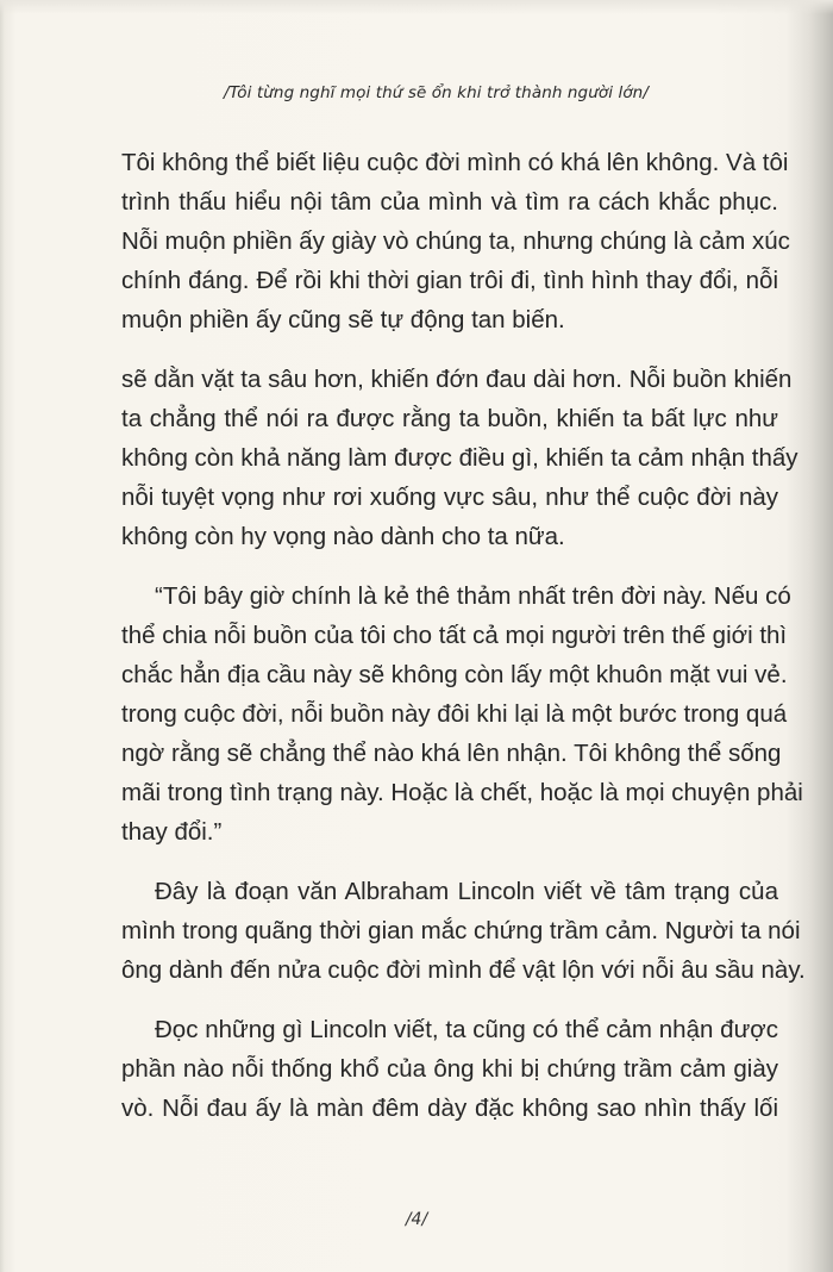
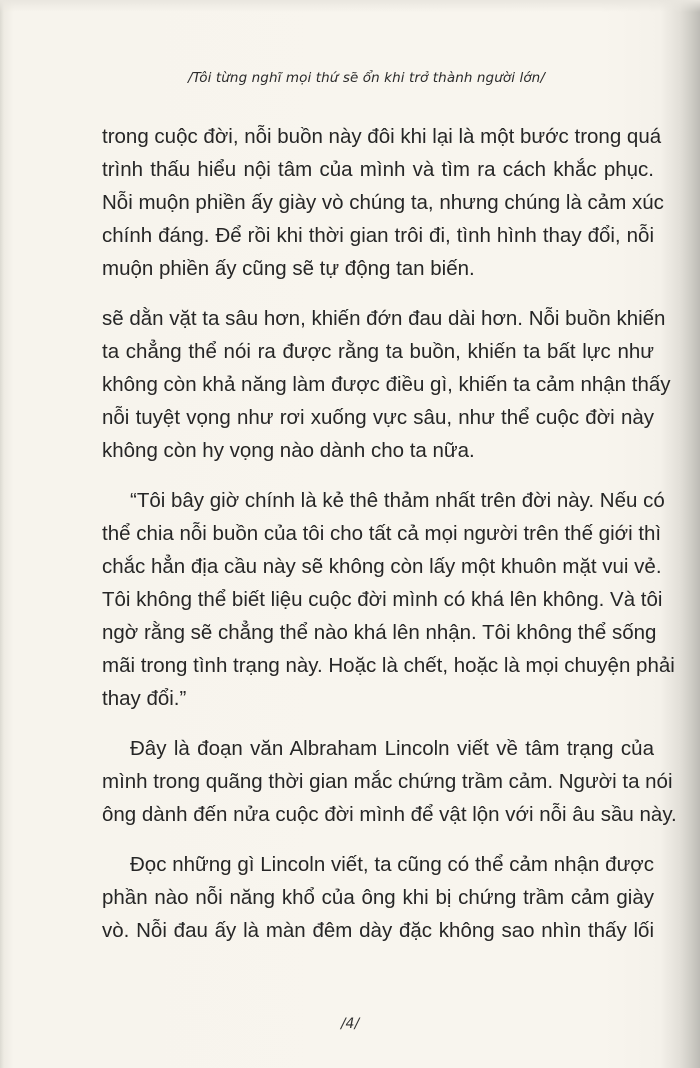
  /Tôi từng nghĩ mọi thứ sẽ ổn khi trở thành người lớn/
- Tôi không thể biết liệu cuộc đời mình có khá lên không. Và tôi
+ trong cuộc đời, nỗi buồn này đôi khi lại là một bước trong quá
  trình thấu hiểu nội tâm của mình và tìm ra cách khắc phục.
  Nỗi muộn phiền ấy giày vò chúng ta, nhưng chúng là cảm xúc
  chính đáng. Để rồi khi thời gian trôi đi, tình hình thay đổi, nỗi
  muộn phiền ấy cũng sẽ tự động tan biến.
  sẽ dằn vặt ta sâu hơn, khiến đớn đau dài hơn. Nỗi buồn khiến
  ta chẳng thể nói ra được rằng ta buồn, khiến ta bất lực như
  không còn khả năng làm được điều gì, khiến ta cảm nhận thấy
  nỗi tuyệt vọng như rơi xuống vực sâu, như thể cuộc đời này
  không còn hy vọng nào dành cho ta nữa.
  “Tôi bây giờ chính là kẻ thê thảm nhất trên đời này. Nếu có
  thể chia nỗi buồn của tôi cho tất cả mọi người trên thế giới thì
  chắc hẳn địa cầu này sẽ không còn lấy một khuôn mặt vui vẻ.
- trong cuộc đời, nỗi buồn này đôi khi lại là một bước trong quá
+ Tôi không thể biết liệu cuộc đời mình có khá lên không. Và tôi
  ngờ rằng sẽ chẳng thể nào khá lên nhận. Tôi không thể sống
  mãi trong tình trạng này. Hoặc là chết, hoặc là mọi chuyện phải
  thay đổi.”
  Đây là đoạn văn Albraham Lincoln viết về tâm trạng của
  mình trong quãng thời gian mắc chứng trầm cảm. Người ta nói
  ông dành đến nửa cuộc đời mình để vật lộn với nỗi âu sầu này.
  Đọc những gì Lincoln viết, ta cũng có thể cảm nhận được
- phần nào nỗi thống khổ của ông khi bị chứng trầm cảm giày
+ phần nào nỗi năng khổ của ông khi bị chứng trầm cảm giày
  vò. Nỗi đau ấy là màn đêm dày đặc không sao nhìn thấy lối
  /4/
